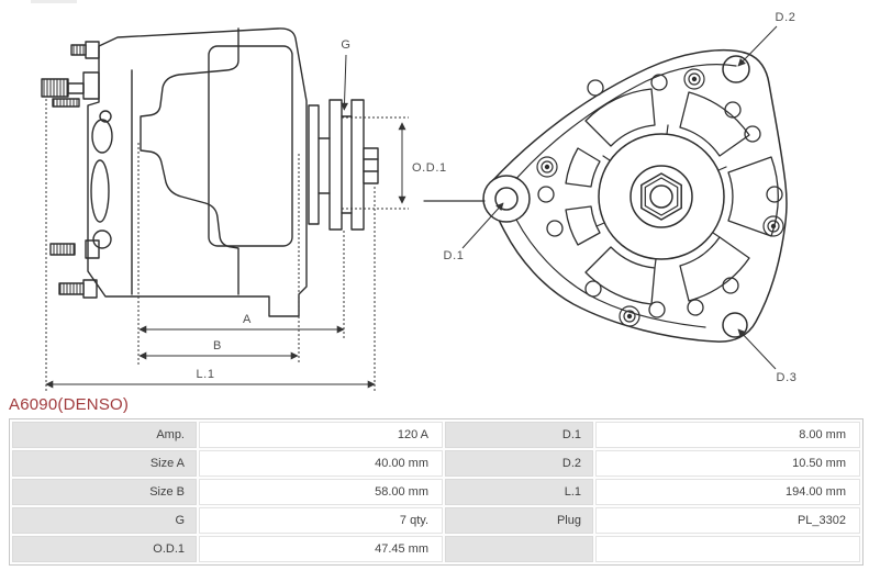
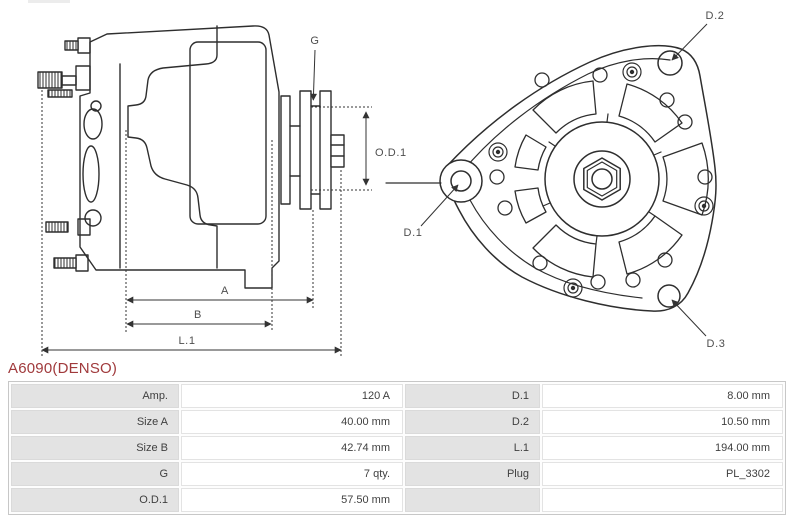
  G
  O.D.1
  A
  B
  L.1
  D.2
  D.1
  D.3
  A6090(DENSO)
  Amp.	120 A	D.1	8.00 mm
  Size A	40.00 mm	D.2	10.50 mm
- Size B	58.00 mm	L.1	194.00 mm
+ Size B	42.74 mm	L.1	194.00 mm
  G	7 qty.	Plug	PL_3302
- O.D.1	47.45 mm
+ O.D.1	57.50 mm
